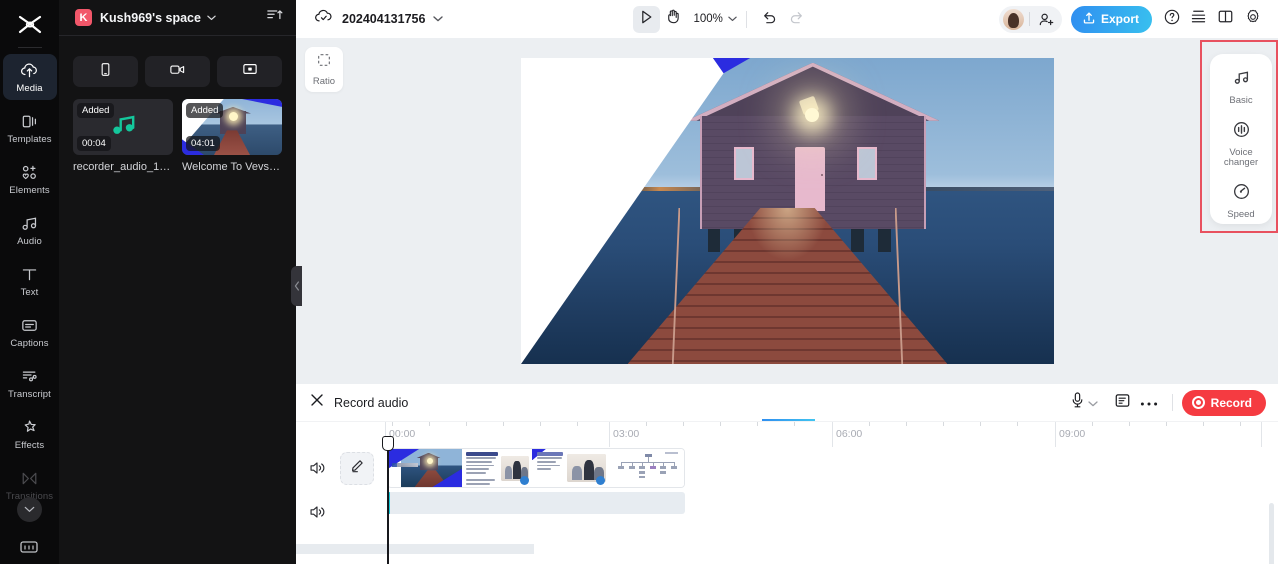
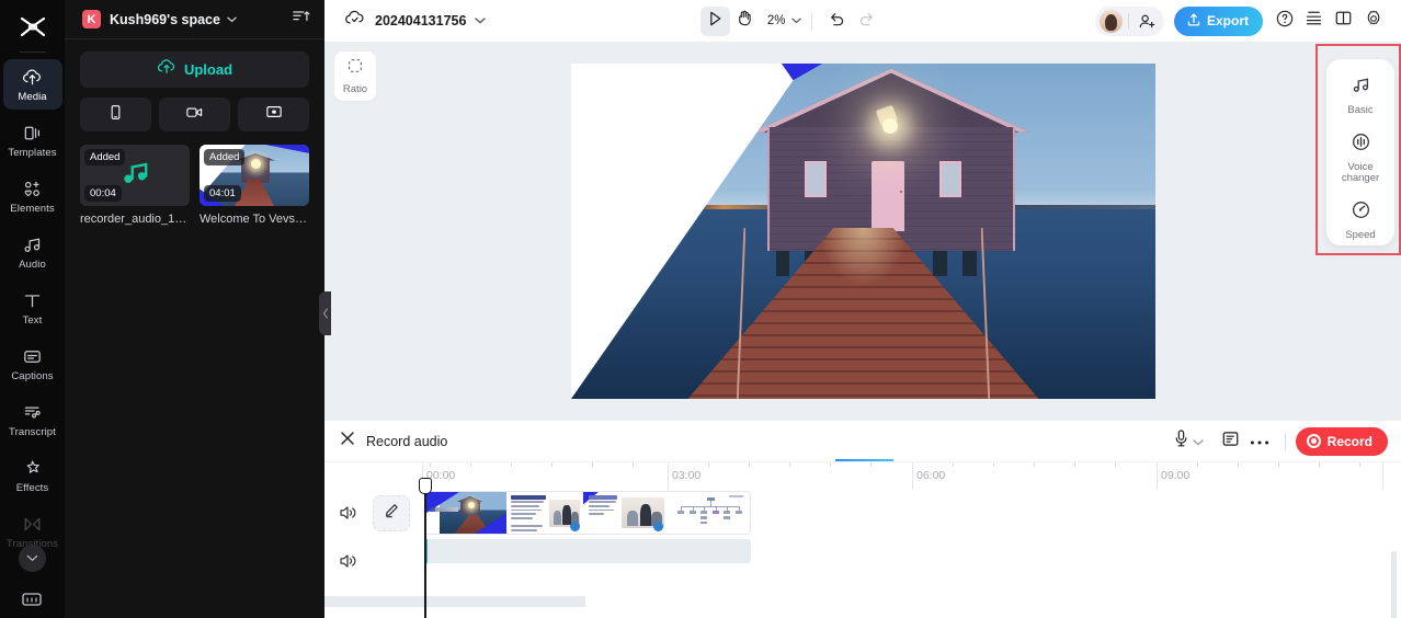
  Media
  Templates
  Elements
  Audio
  Text
  Captions
  Transcript
  Effects
  Trantions
  K
  Kush969's space
+ Upload
  Added
  00:04
  recorder_audio_171.
  Added
  04:01
  Welcome To Vevs I..
  202404131756
- 100%
+ 2%
  Export
  Ratio
  Basic
  Voice changer
  Speed
  Record audio
  Record
  00:00
  03:00
  06:00
  09:00
